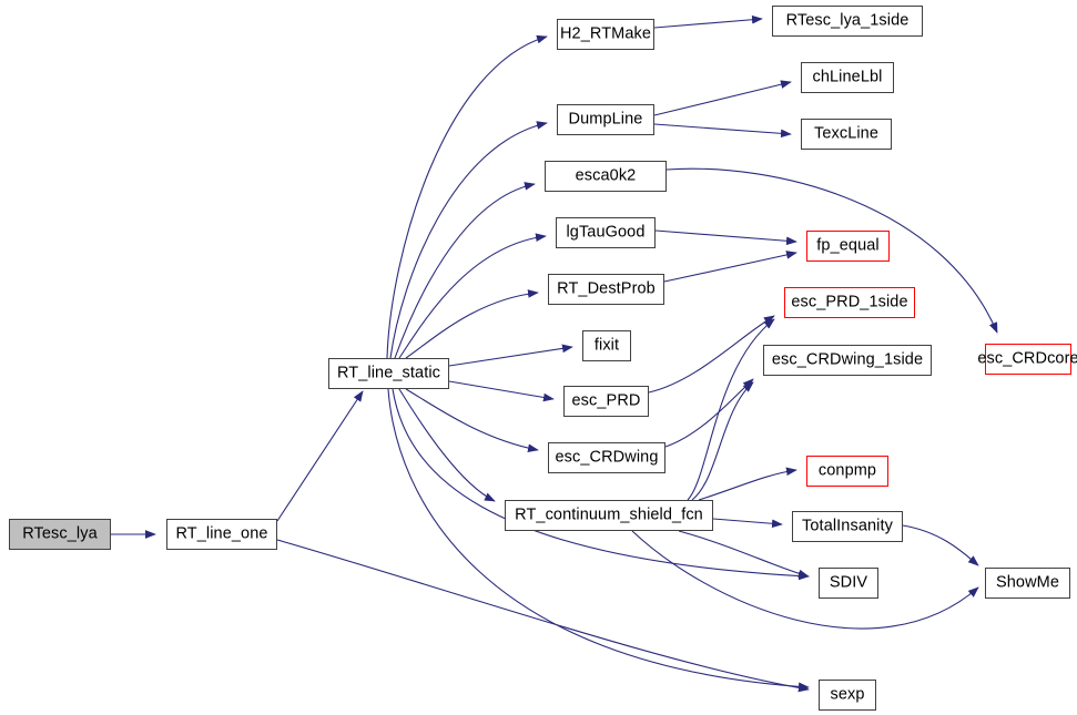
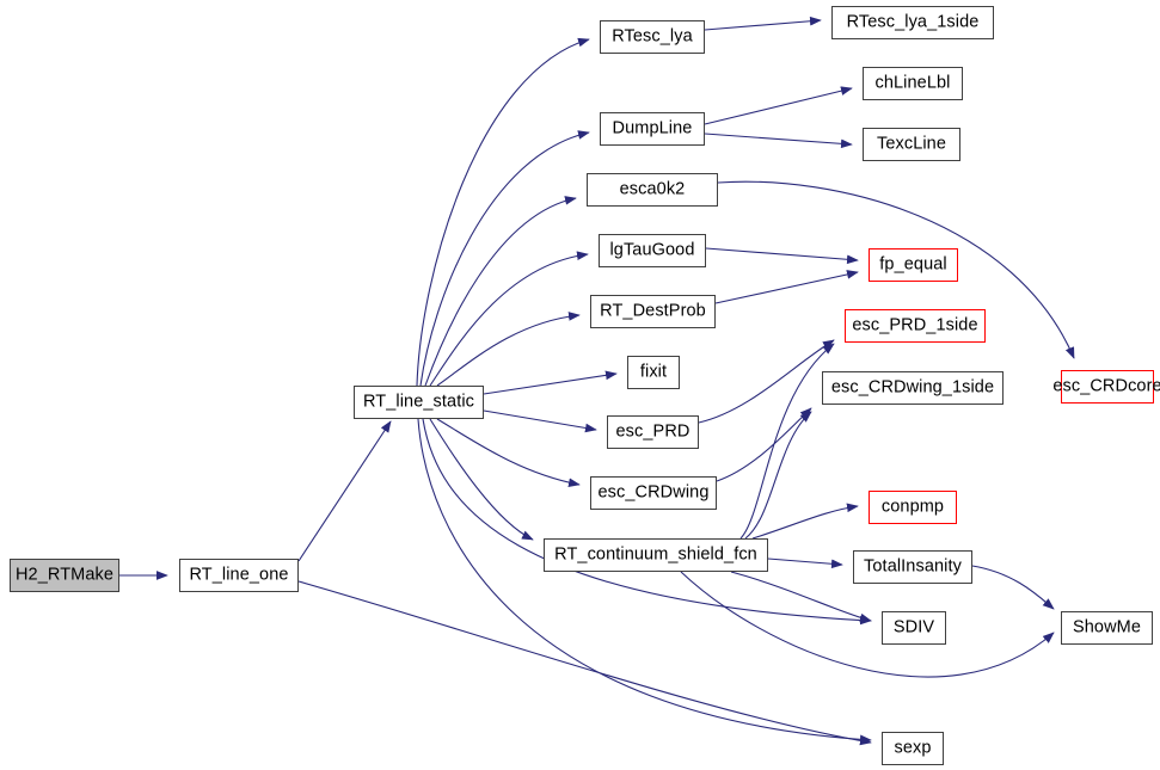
- RTesc_lya
+ H2_RTMake
  RT_line_one
  RT_line_static
- H2_RTMake
+ RTesc_lya
  RTesc_lya_1side
  DumpLine
  chLineLbl
  TexcLine
  esca0k2
  lgTauGood
  fp_equal
  RT_DestProb
  esc_PRD_1side
  fixit
  esc_CRDwing_1side
  esc_CRDcore
  esc_PRD
  esc_CRDwing
  RT_continuum_shield_fcn
  conpmp
  TotalInsanity
  SDIV
  ShowMe
  sexp
